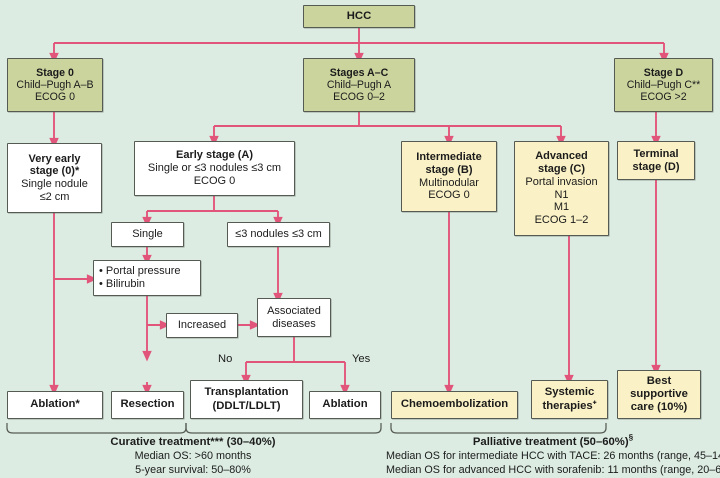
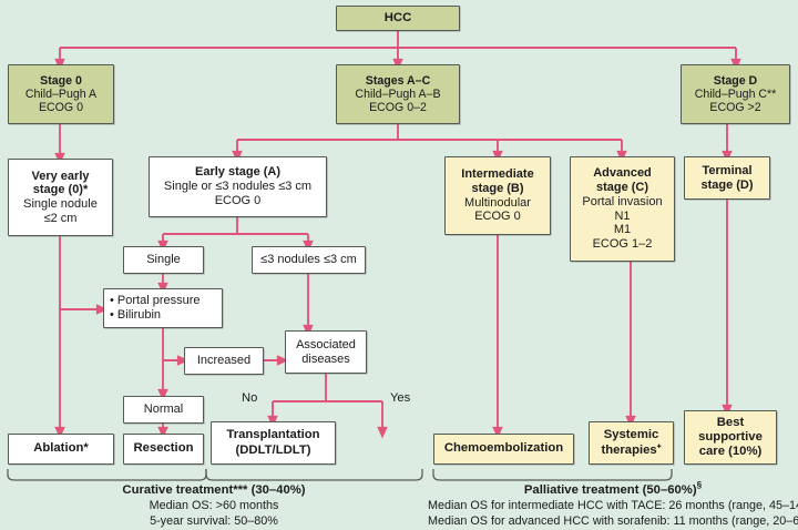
  HCC
  Stage 0
- Child–Pugh A–B
+ Child–Pugh A
  ECOG 0
  Stages A–C
- Child–Pugh A
+ Child–Pugh A–B
  ECOG 0–2
  Stage D
  Child–Pugh C**
  ECOG >2
  Very early
  stage (0)*
  Single nodule
  ≤2 cm
  Early stage (A)
  Single or ≤3 nodules ≤3 cm
  ECOG 0
  Intermediate
  stage (B)
  Multinodular
  ECOG 0
  Advanced
  stage (C)
  Portal invasion
  N1
  M1
  ECOG 1–2
  Terminal
  stage (D)
  Single
  ≤3 nodules ≤3 cm
  • Portal pressure
  • Bilirubin
  Increased
  Associated
  diseases
+ Normal
  No
  Yes
  Ablation*
  Resection
  Transplantation
  (DDLT/LDLT)
- Ablation
  Chemoembolization
  Systemic
  therapies⁺
  Best
  supportive
  care (10%)
  Curative treatment*** (30–40%)
  Median OS: >60 months
  5-year survival: 50–80%
  Palliative treatment (50–60%)§
  Median OS for intermediate HCC with TACE: 26 months (range, 45–1
  Median OS for advanced HCC with sorafenib: 11 months (range, 20–6
